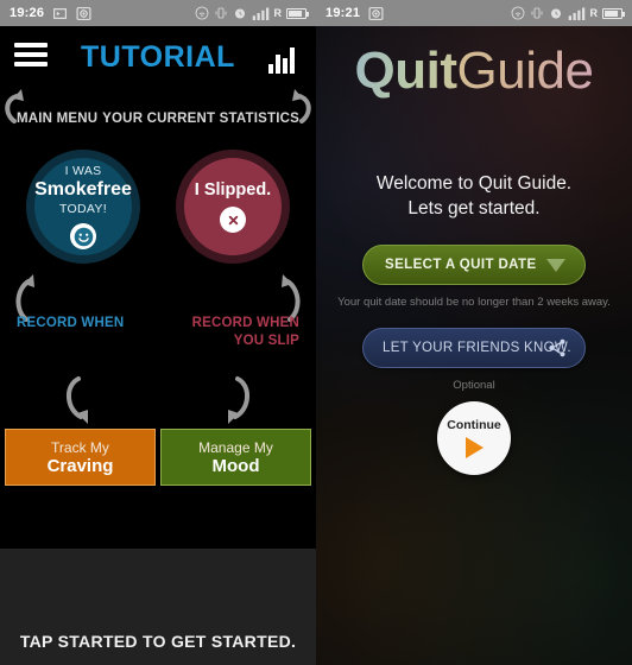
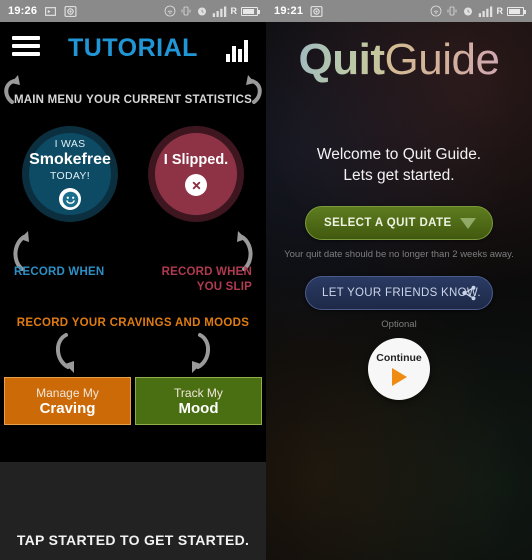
  19:26
  R
  TUTORIAL
  MAIN MENU
  YOUR CURRENT STATISTICS
  I WAS
  Smokefree
  TODAY!
  I Slipped.
  RECORD WHEN
  RECORD WHEN
  YOU SLIP
+ RECORD YOUR CRAVINGS AND MOODS
- Track My
+ Manage My
  Craving
- Manage My
+ Track My
  Mood
  TAP STARTED TO GET STARTED.
  19:21
  R
  QuitGuide
  Welcome to Quit Guide.
  Lets get started.
  SELECT A QUIT DATE
  Your quit date should be no longer than 2 weeks away.
  LET YOUR FRIENDS KNOW.
  Optional
  Continue
